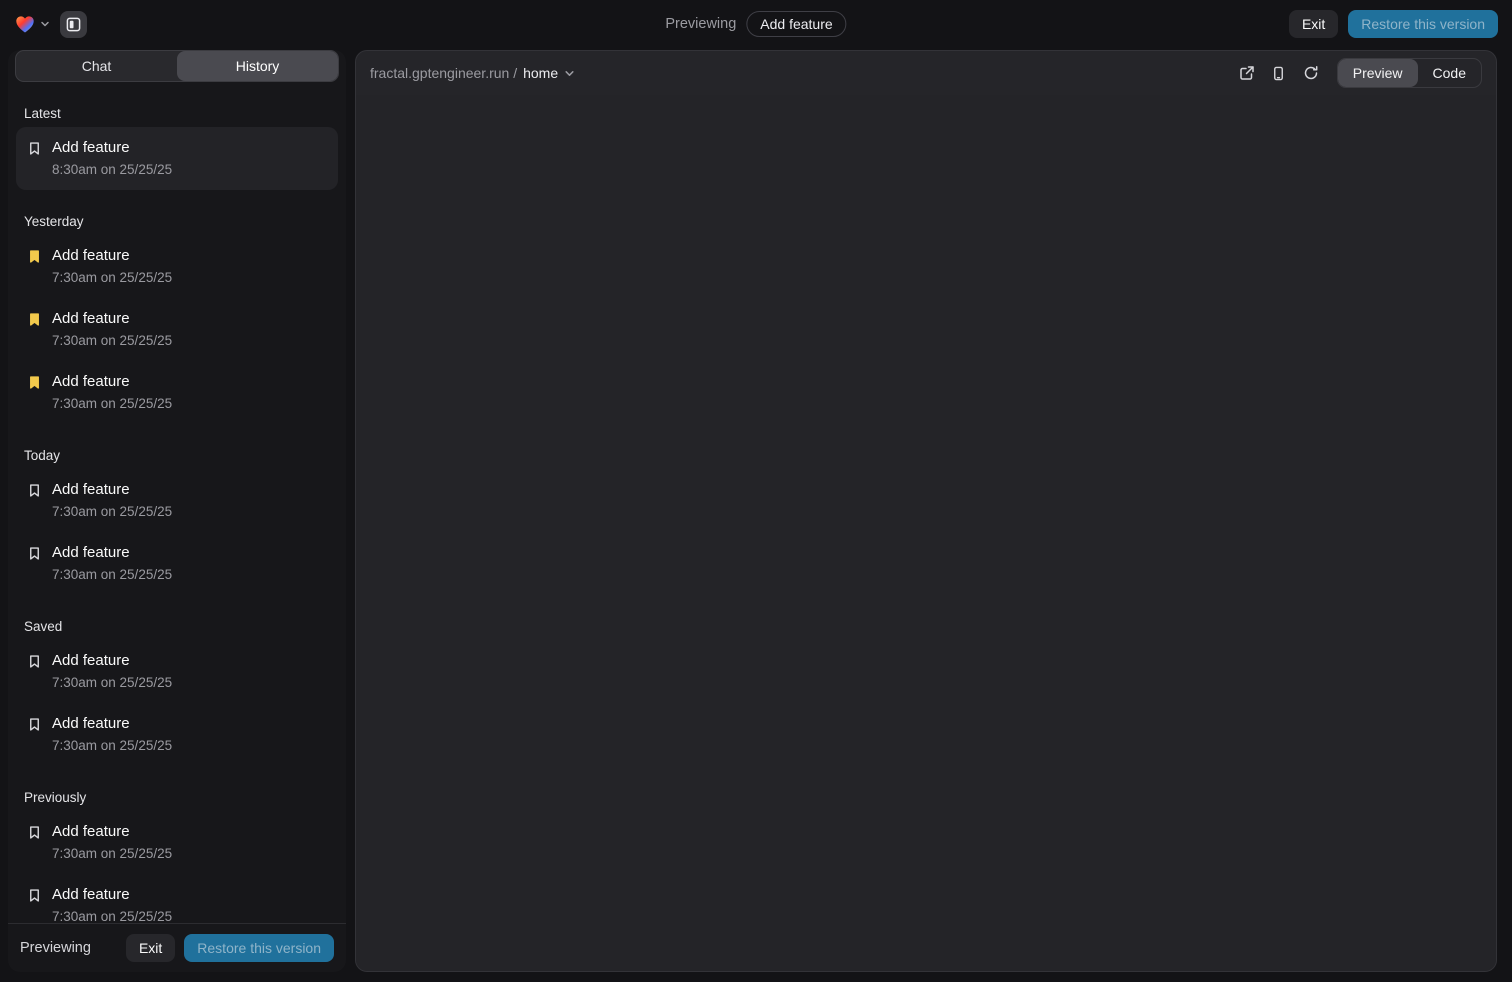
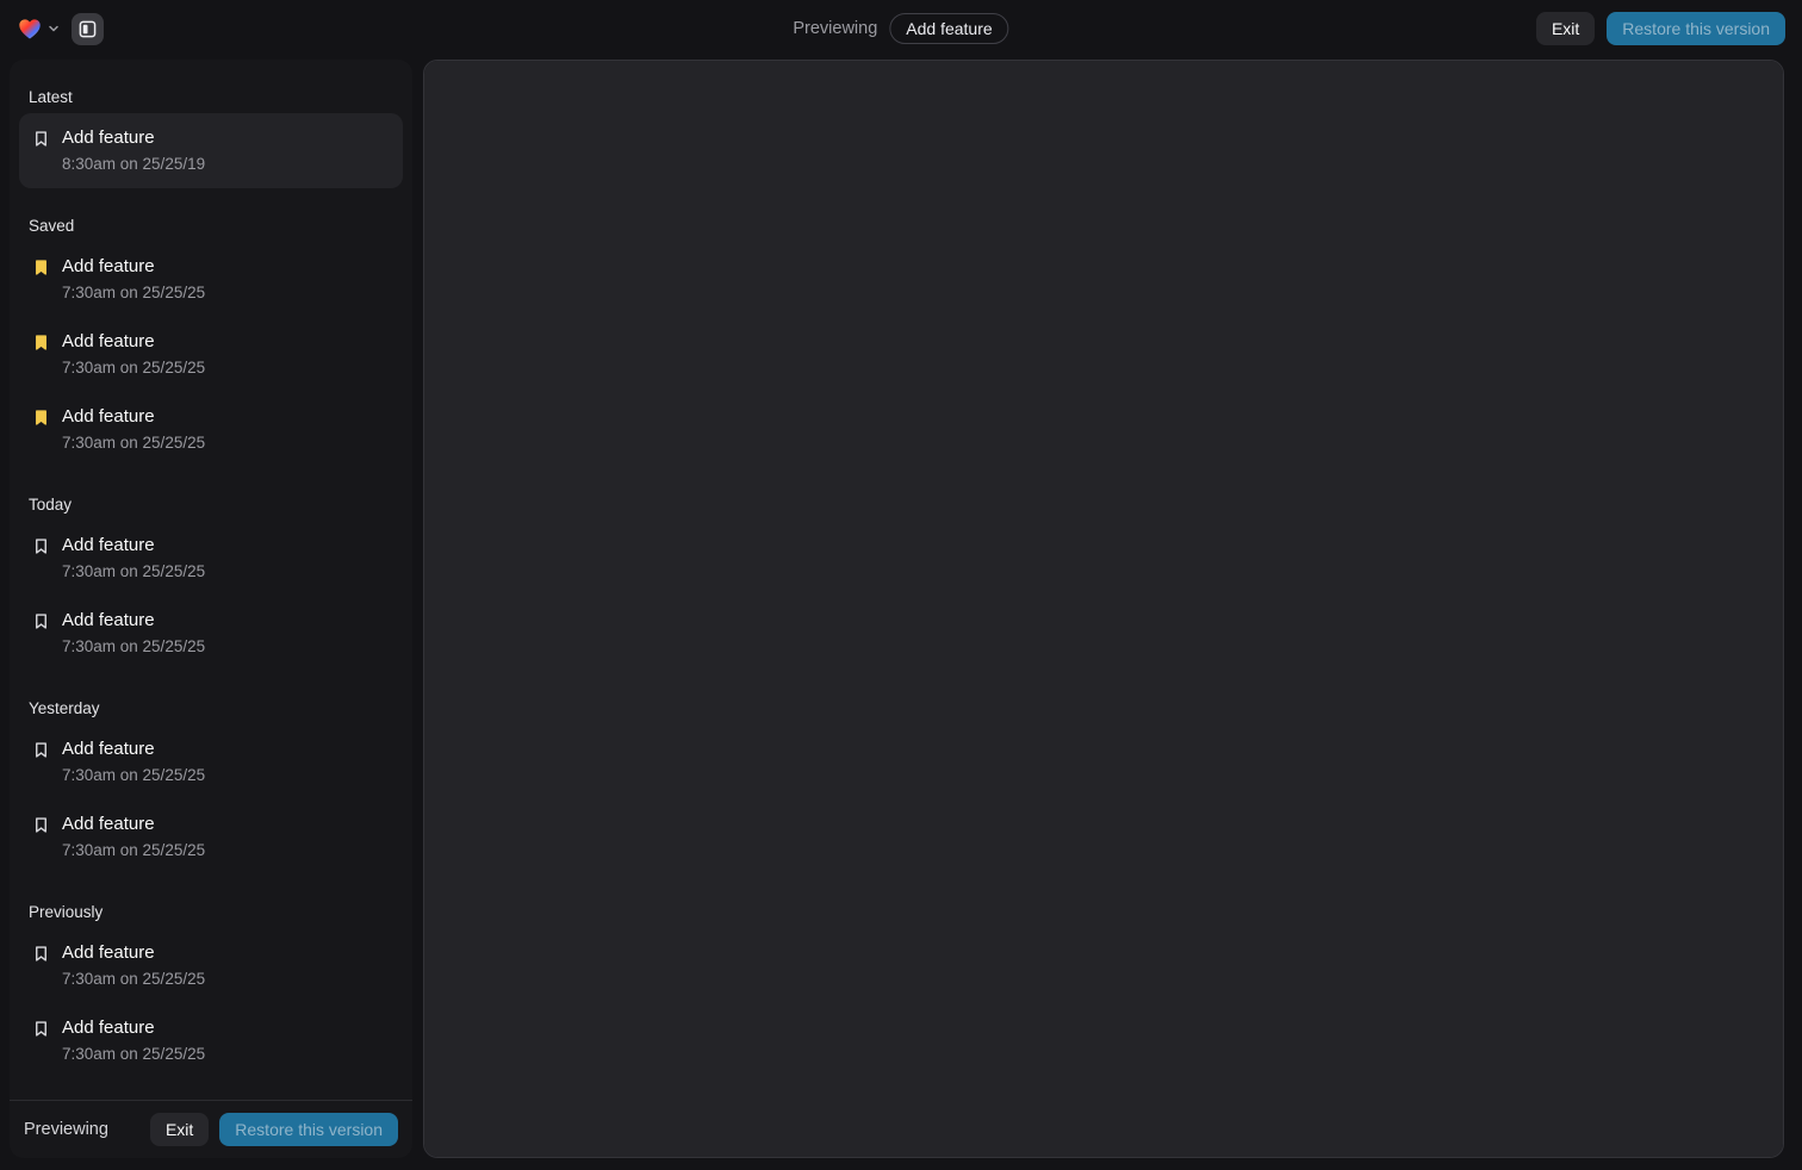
  Previewing
  Add feature
  Exit
  Restore this version
- Chat
- History
  Latest
  Add feature
- 8:30am on 25/25/25
+ 8:30am on 25/25/19
- Yesterday
+ Saved
  Add feature
  7:30am on 25/25/25
  Add feature
  7:30am on 25/25/25
  Add feature
  7:30am on 25/25/25
  Today
  Add feature
  7:30am on 25/25/25
  Add feature
  7:30am on 25/25/25
- Saved
+ Yesterday
  Add feature
  7:30am on 25/25/25
  Add feature
  7:30am on 25/25/25
  Previously
  Add feature
  7:30am on 25/25/25
  Add feature
  7:30am on 25/25/25
  Previewing
  Exit
  Restore this version
- fractal.gptengineer.run /
- home
- Preview
- Code
